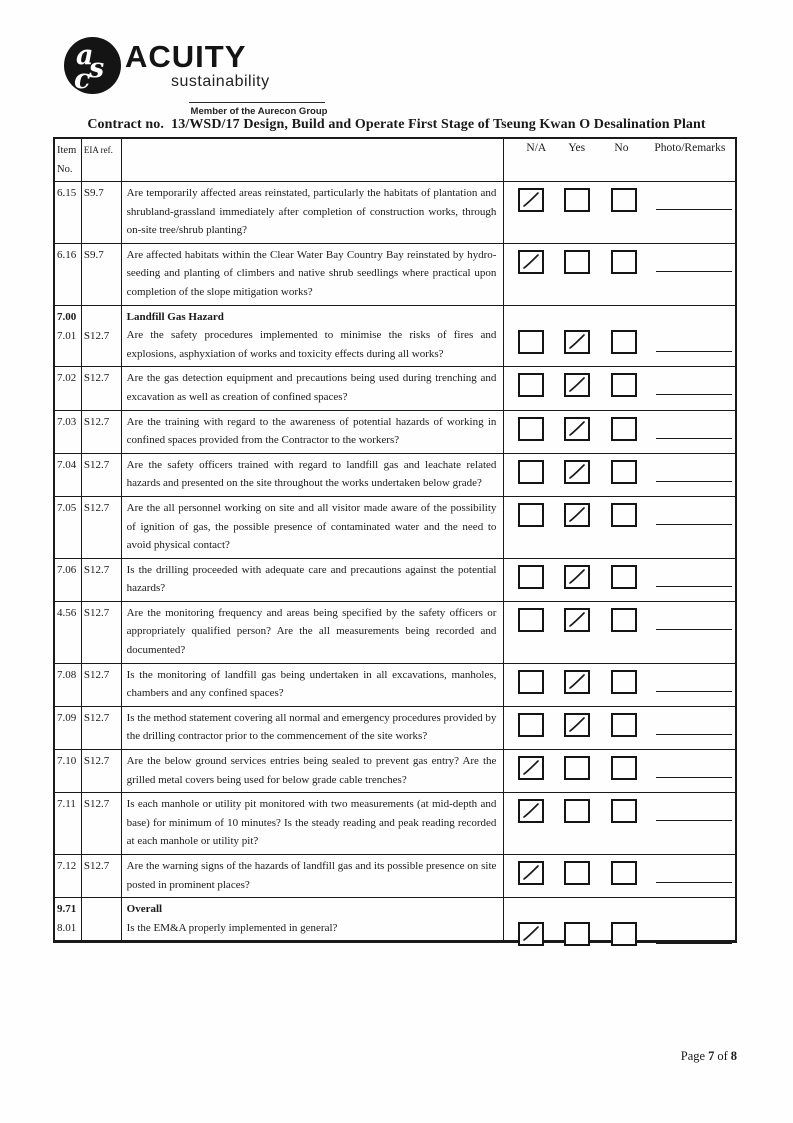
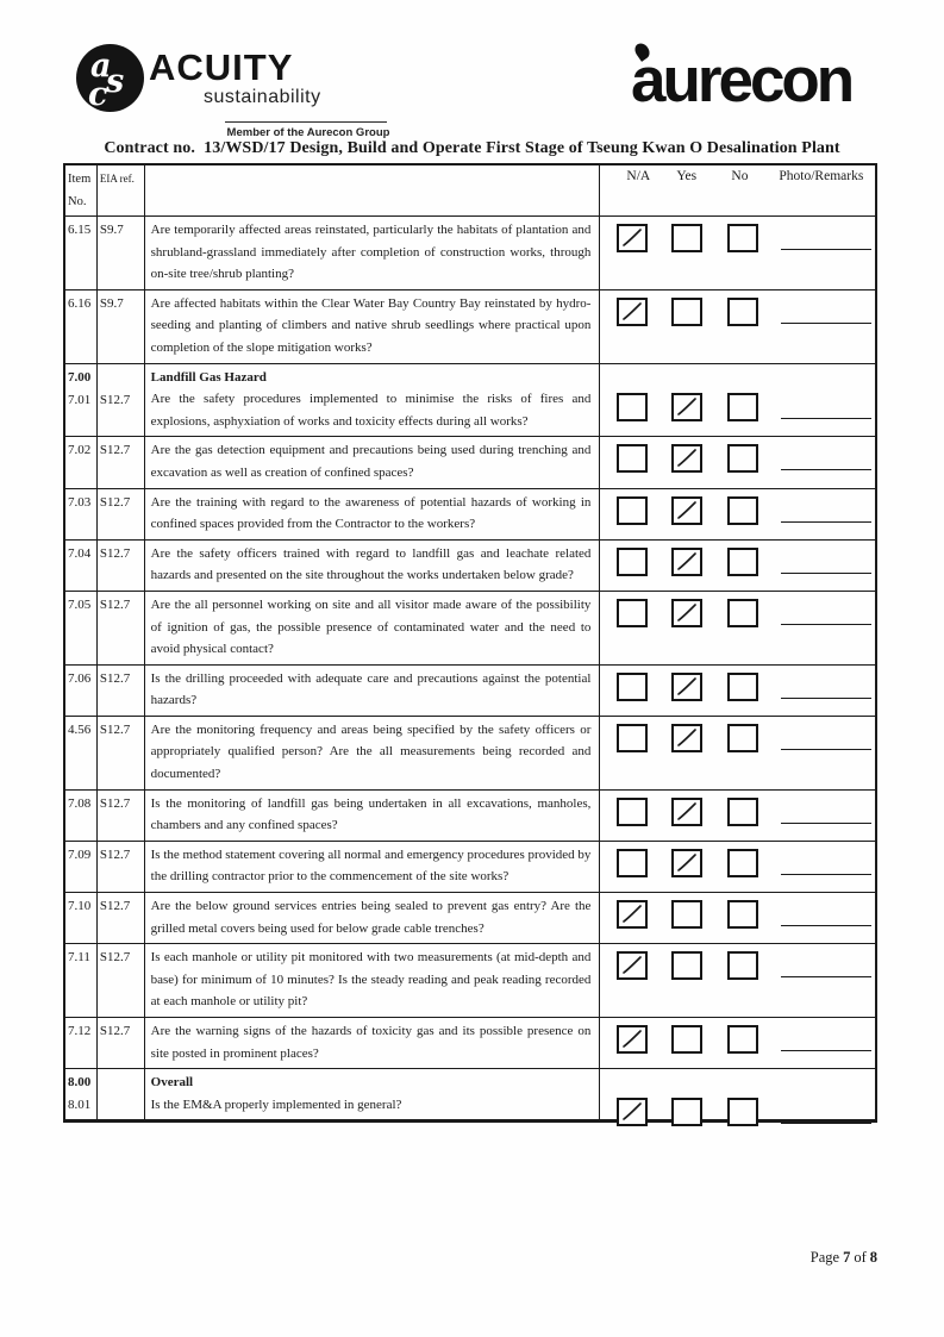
  a
  s
  c
  ACUITY
  sustainability
  Member of the Aurecon Group
+ aurecon
  Contract no. 13/WSD/17 Design, Build and Operate First Stage of Tseung Kwan O Desalination Plant
  Item
  No.
  EIA ref.
  N/A
  Yes
  No
  Photo/Remarks
  6.15
  S9.7
  Are temporarily affected areas reinstated, particularly the habitats of plantation and shrubland-grassland immediately after completion of construction works, through on-site tree/shrub planting?
  6.16
  S9.7
  Are affected habitats within the Clear Water Bay Country Bay reinstated by hydro-seeding and planting of climbers and native shrub seedlings where practical upon completion of the slope mitigation works?
  7.00
  7.01
  S12.7
  Landfill Gas Hazard
  Are the safety procedures implemented to minimise the risks of fires and explosions, asphyxiation of works and toxicity effects during all works?
  7.02
  S12.7
  Are the gas detection equipment and precautions being used during trenching and excavation as well as creation of confined spaces?
  7.03
  S12.7
  Are the training with regard to the awareness of potential hazards of working in confined spaces provided from the Contractor to the workers?
  7.04
  S12.7
  Are the safety officers trained with regard to landfill gas and leachate related hazards and presented on the site throughout the works undertaken below grade?
  7.05
  S12.7
  Are the all personnel working on site and all visitor made aware of the possibility of ignition of gas, the possible presence of contaminated water and the need to avoid physical contact?
  7.06
  S12.7
  Is the drilling proceeded with adequate care and precautions against the potential hazards?
  4.56
  S12.7
  Are the monitoring frequency and areas being specified by the safety officers or appropriately qualified person? Are the all measurements being recorded and documented?
  7.08
  S12.7
  Is the monitoring of landfill gas being undertaken in all excavations, manholes, chambers and any confined spaces?
  7.09
  S12.7
  Is the method statement covering all normal and emergency procedures provided by the drilling contractor prior to the commencement of the site works?
  7.10
  S12.7
  Are the below ground services entries being sealed to prevent gas entry? Are the grilled metal covers being used for below grade cable trenches?
  7.11
  S12.7
  Is each manhole or utility pit monitored with two measurements (at mid-depth and base) for minimum of 10 minutes? Is the steady reading and peak reading recorded at each manhole or utility pit?
  7.12
  S12.7
- Are the warning signs of the hazards of landfill gas and its possible presence on site posted in prominent places?
+ Are the warning signs of the hazards of toxicity gas and its possible presence on site posted in prominent places?
- 9.71
+ 8.00
  8.01
  Overall
  Is the EM&A properly implemented in general?
  Page 7 of 8
